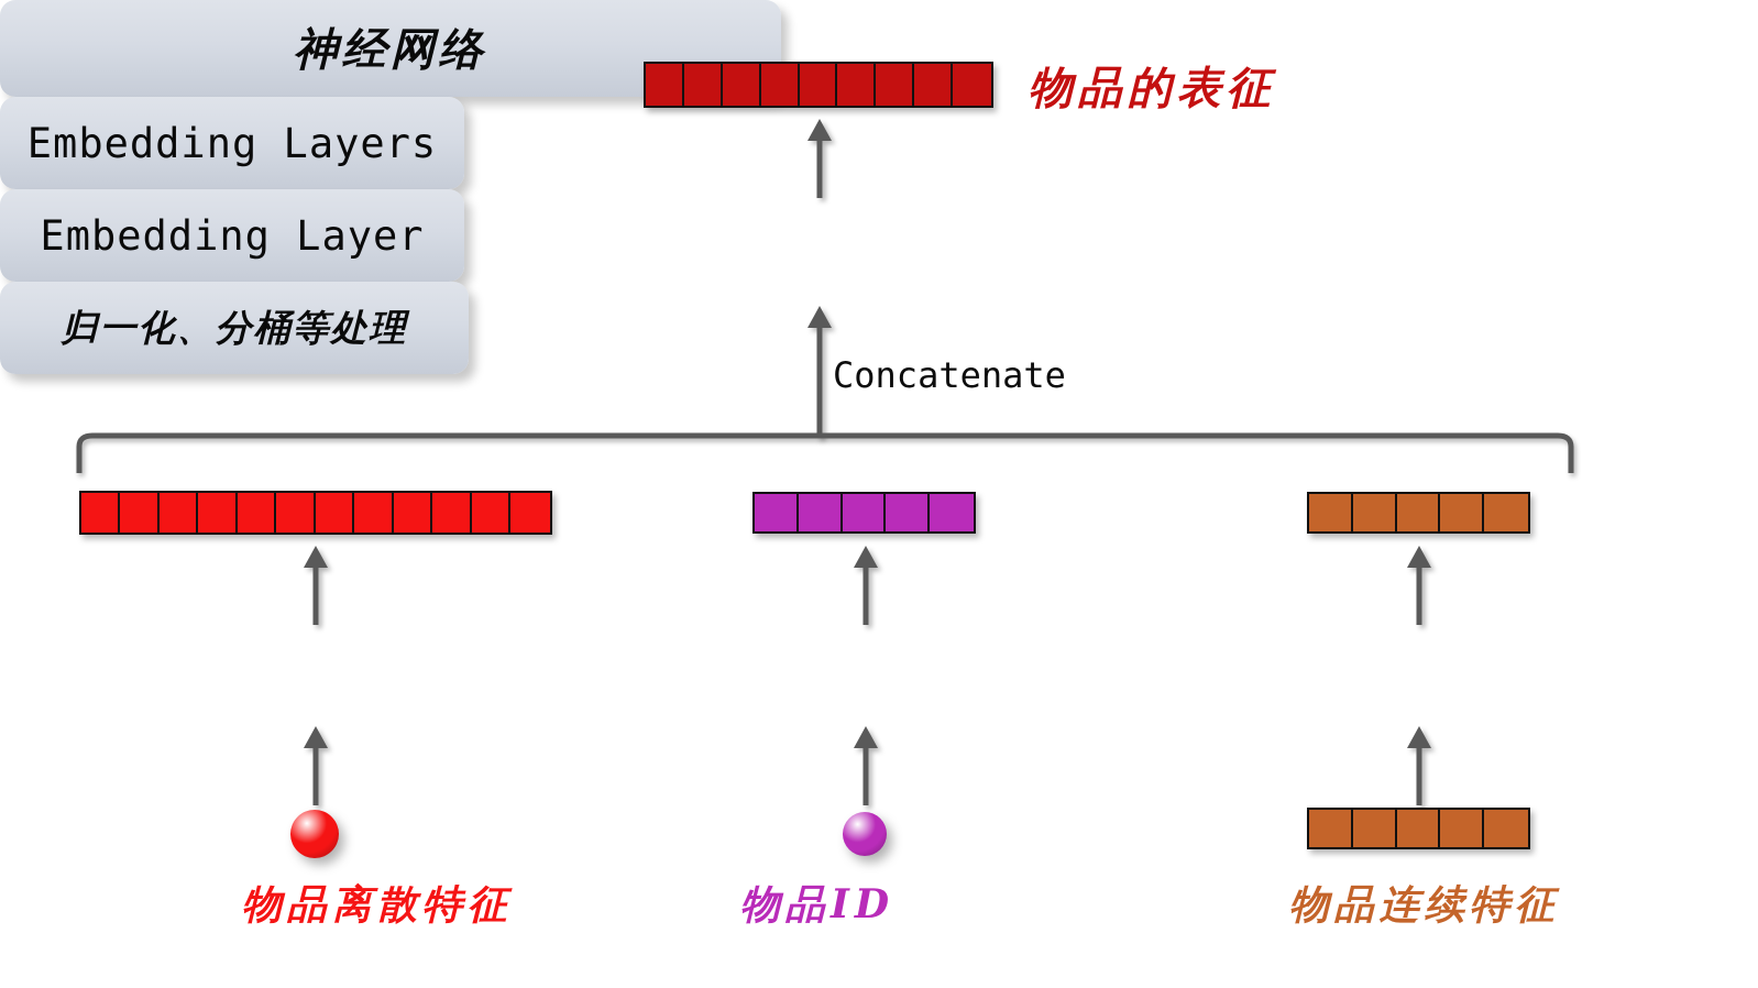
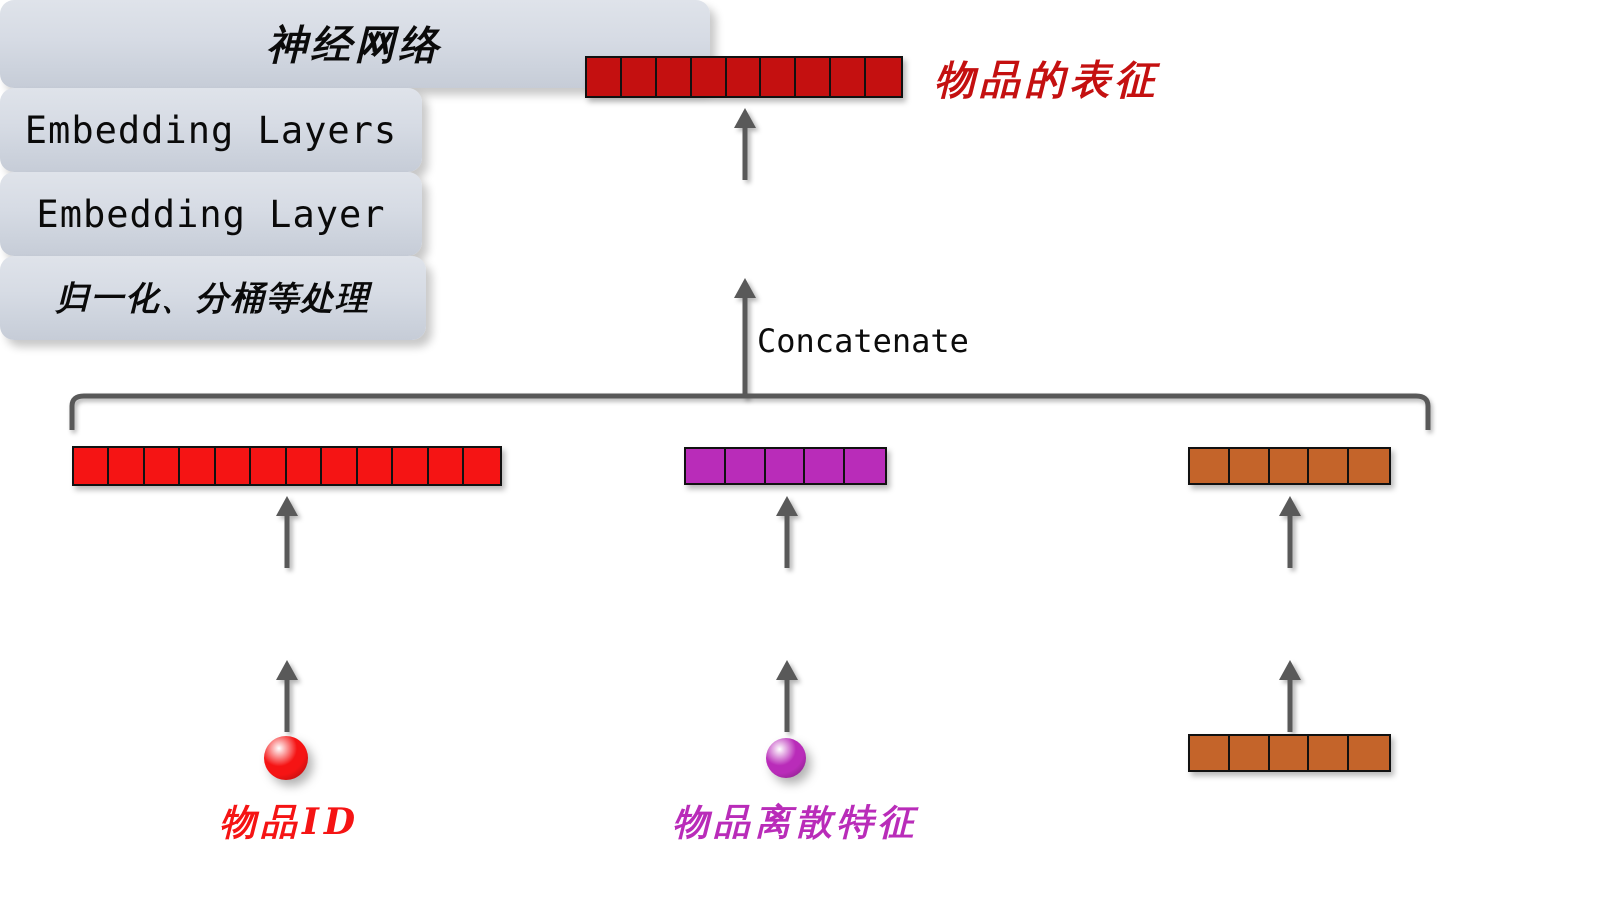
  物品的表征
  神经网络
  Concatenate
  Embedding Layers
- 物品离散特征
+ 物品ID
  Embedding Layer
- 物品ID
+ 物品离散特征
  归一化、分桶等处理
- 物品连续特征
